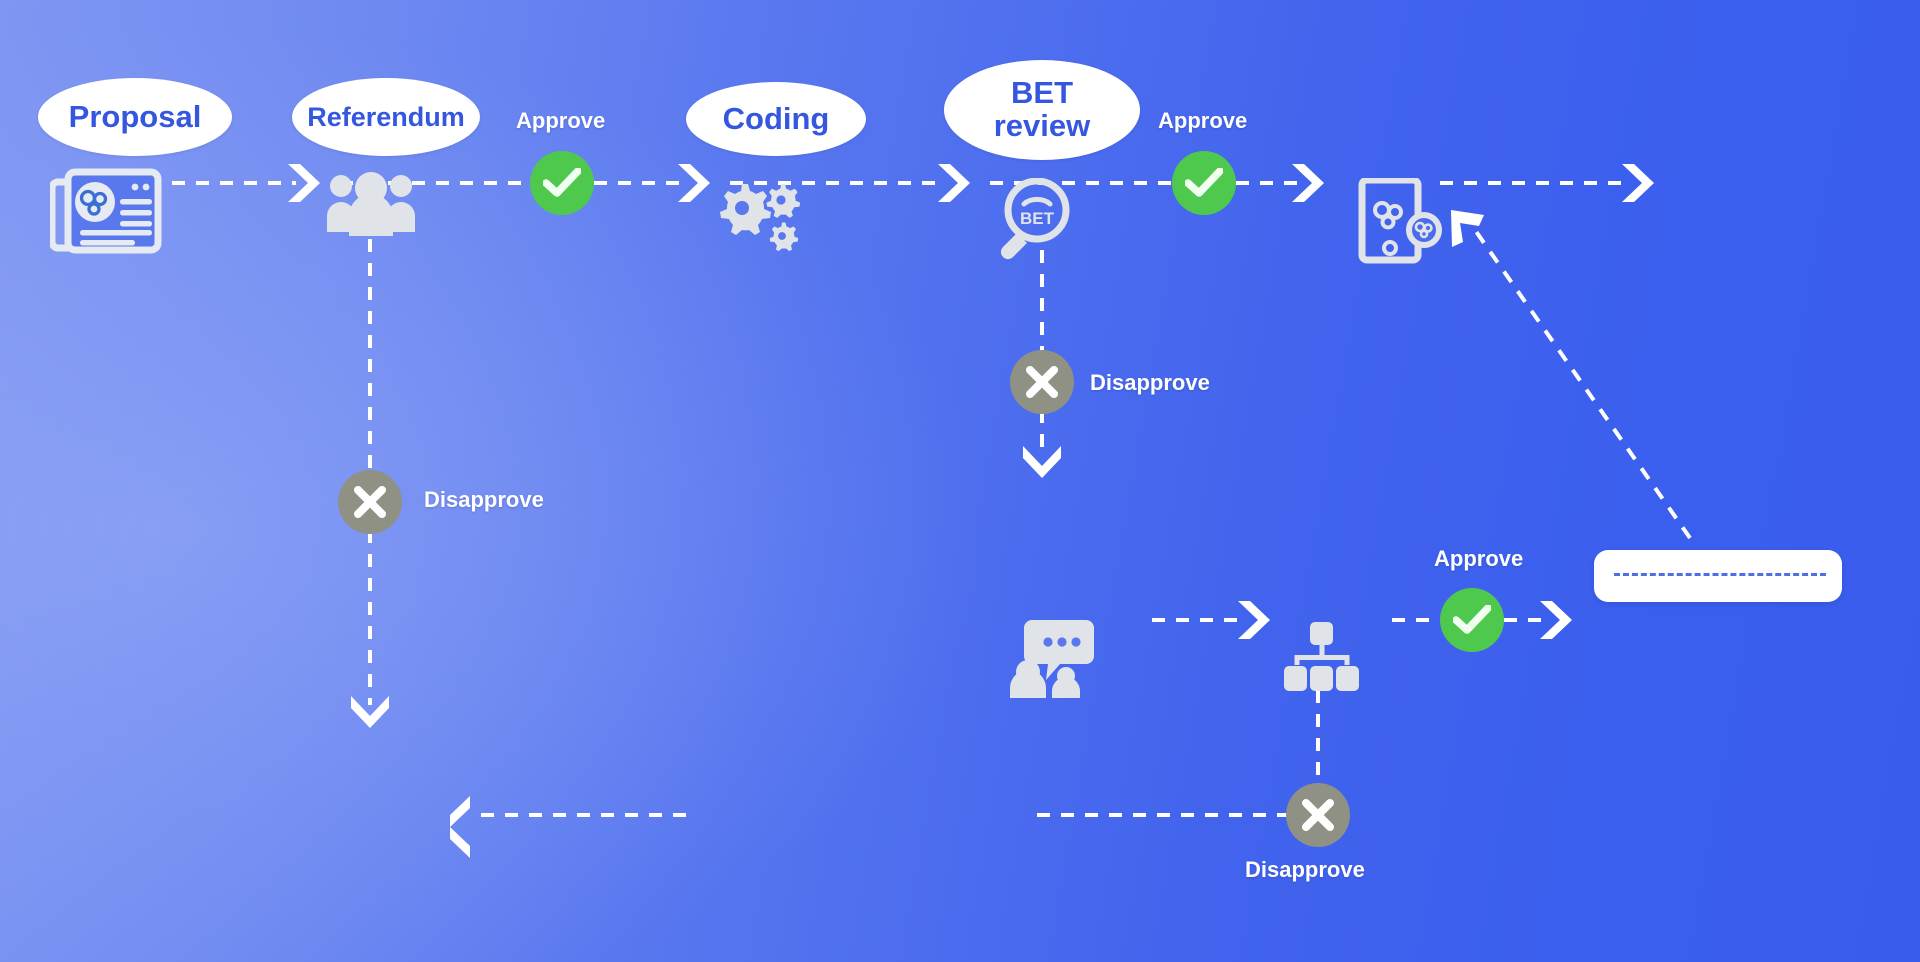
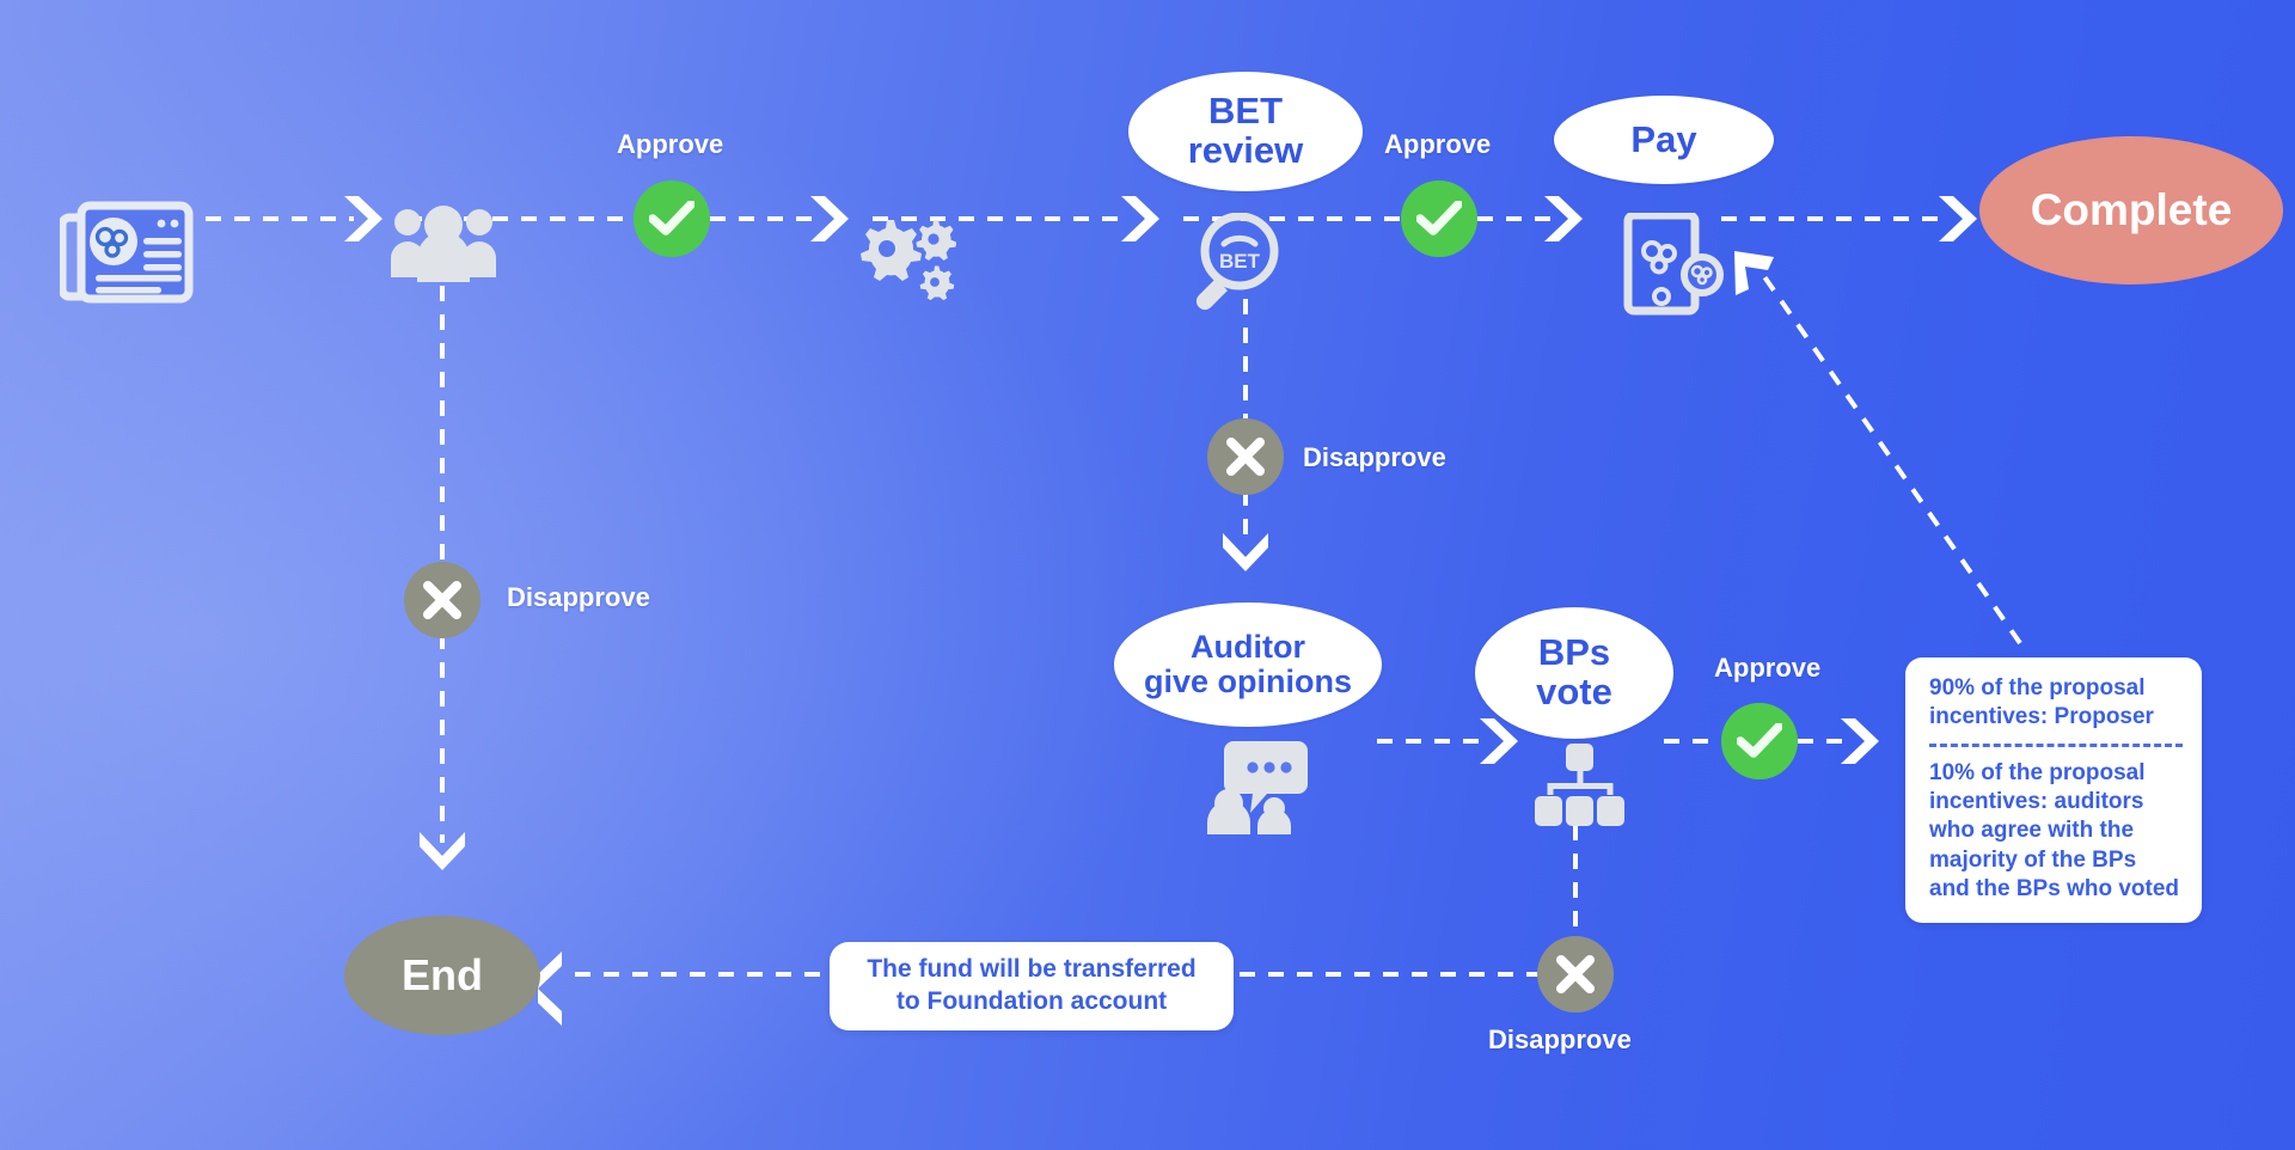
  BET
- Proposal
- Referendum
- Coding
  BET
  review
+ Pay
+ Complete
+ Auditor
+ give opinions
+ BPs
+ vote
+ End
  Approve
  Disapprove
  Approve
  Disapprove
  Approve
  Disapprove
+ The fund will be transferred
+ to Foundation account
+ 90% of the proposal incentives: Proposer
+ 10% of the proposal incentives: auditors who agree with the majority of the BPs and the BPs who voted
